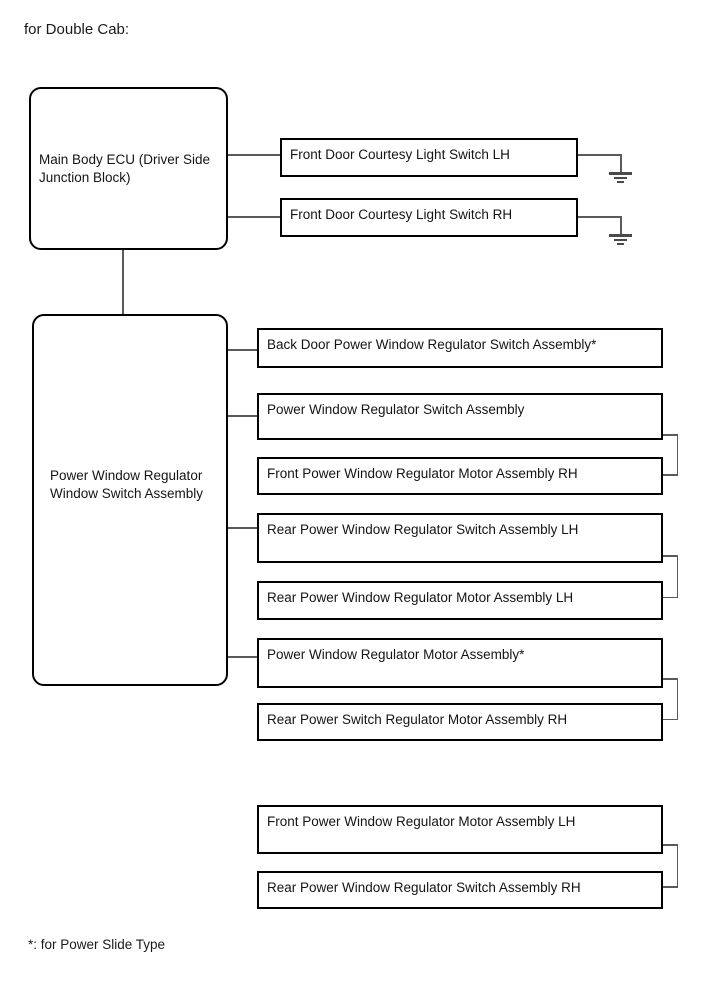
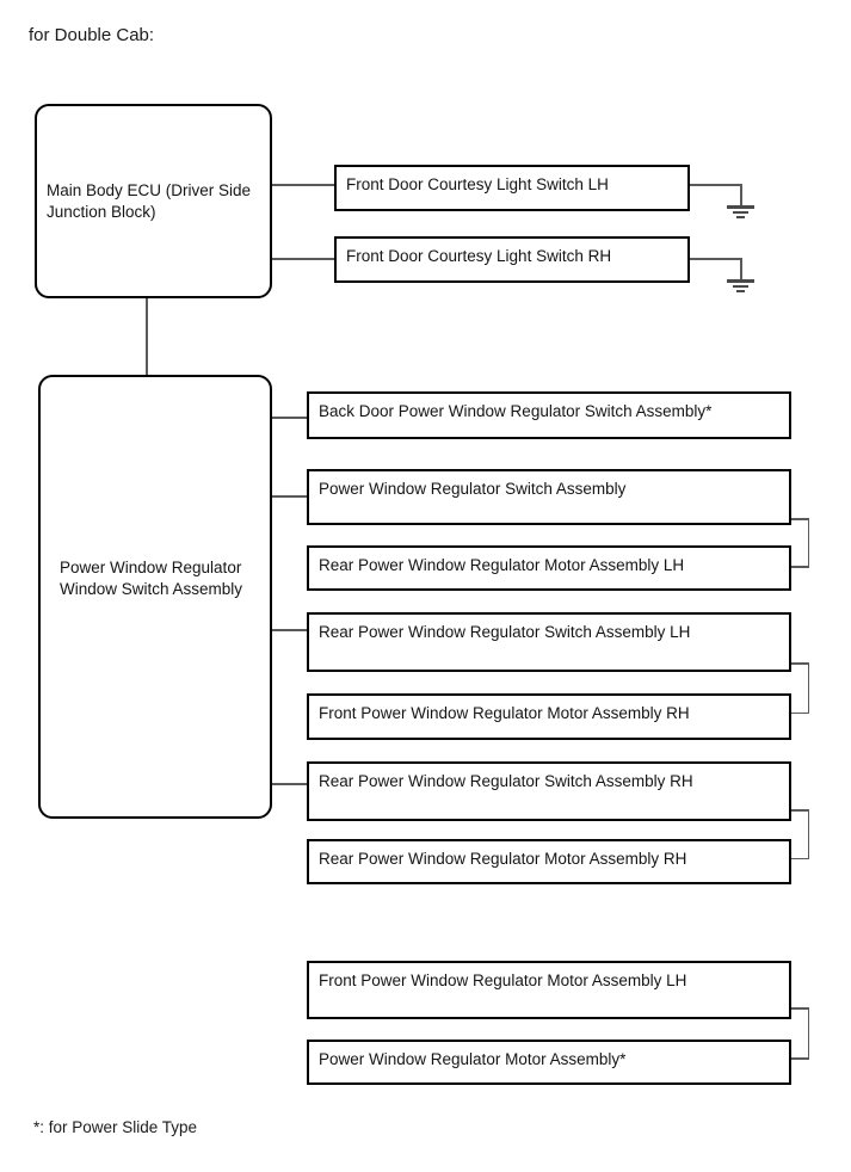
  for Double Cab:
  Main Body ECU (Driver Side Junction Block)
  Front Door Courtesy Light Switch LH
  Front Door Courtesy Light Switch RH
  Power Window Regulator Window Switch Assembly
  Back Door Power Window Regulator Switch Assembly*
  Power Window Regulator Switch Assembly
- Front Power Window Regulator Motor Assembly RH
+ Rear Power Window Regulator Motor Assembly LH
  Rear Power Window Regulator Switch Assembly LH
- Rear Power Window Regulator Motor Assembly LH
+ Front Power Window Regulator Motor Assembly RH
- Power Window Regulator Motor Assembly*
+ Rear Power Window Regulator Switch Assembly RH
- Rear Power Switch Regulator Motor Assembly RH
+ Rear Power Window Regulator Motor Assembly RH
  Front Power Window Regulator Motor Assembly LH
- Rear Power Window Regulator Switch Assembly RH
+ Power Window Regulator Motor Assembly*
  *: for Power Slide Type
